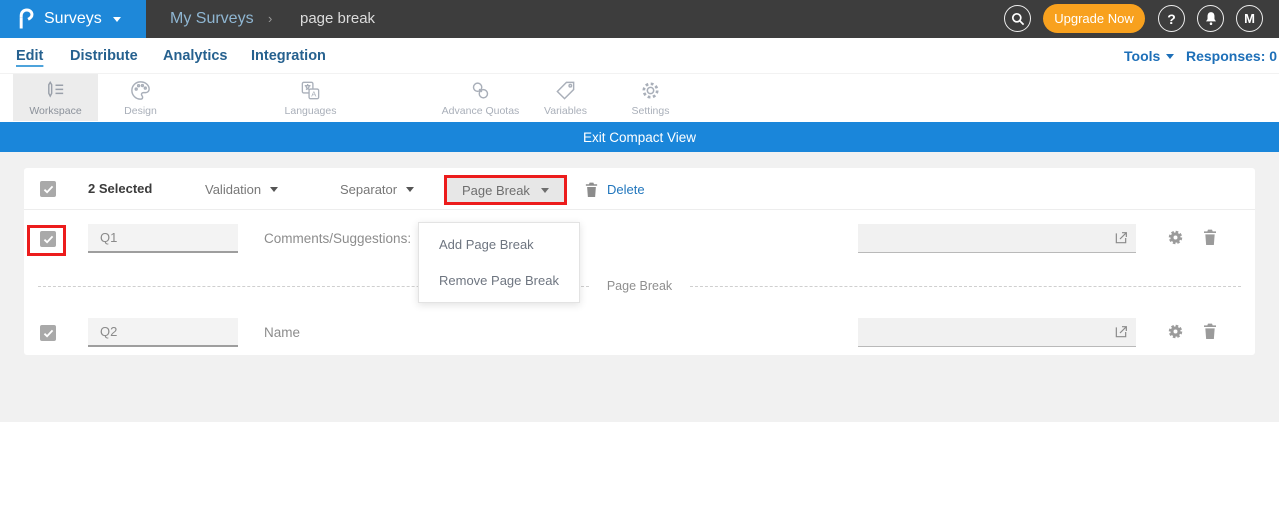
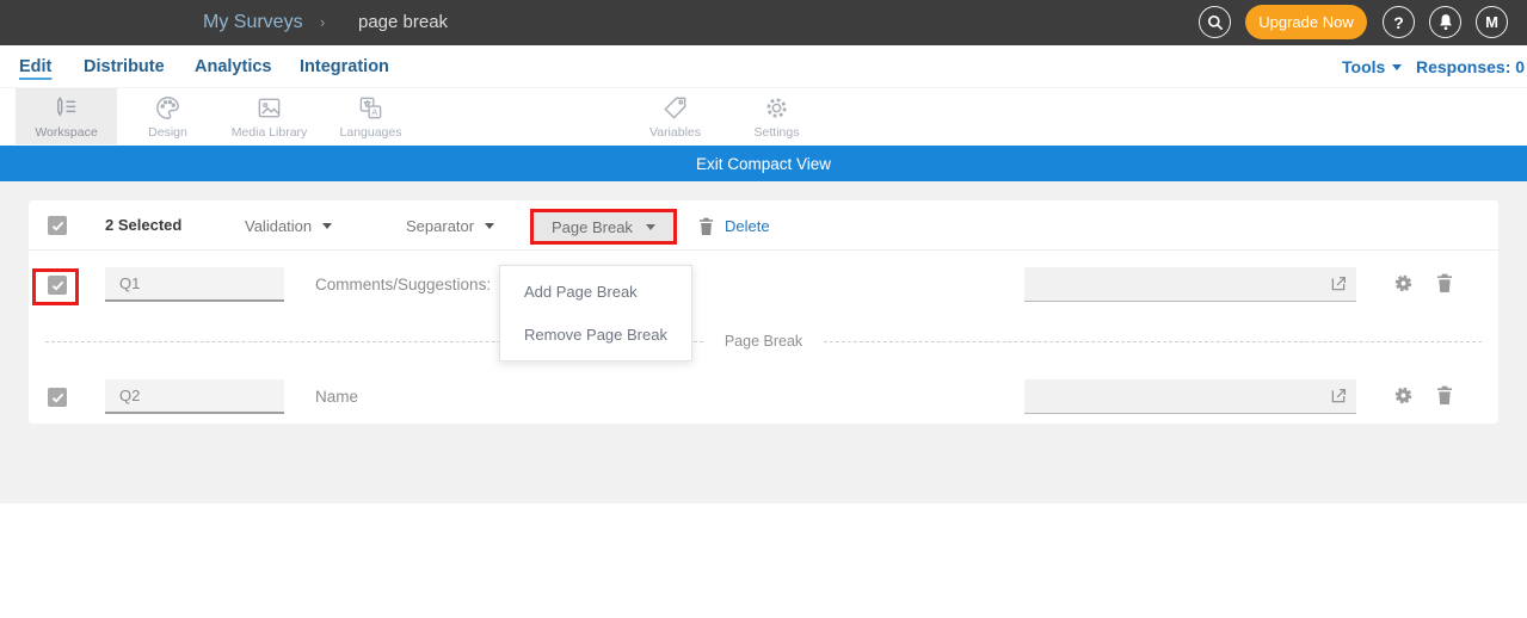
- Surveys
  My Surveys
  ›
  page break
  Upgrade Now
  ?
  M
  Edit
  Distribute
  Analytics
  Integration
  Tools
  Responses: 0
  Workspace
  Design
+ Media Library
  A
  Languages
- Advance Quotas
  Variables
  Settings
  Exit Compact View
  2 Selected
  Validation
  Separator
  Page Break
  Delete
  Q1
  Comments/Suggestions:
  Page Break
  Q2
  Name
  Add Page Break
  Remove Page Break
